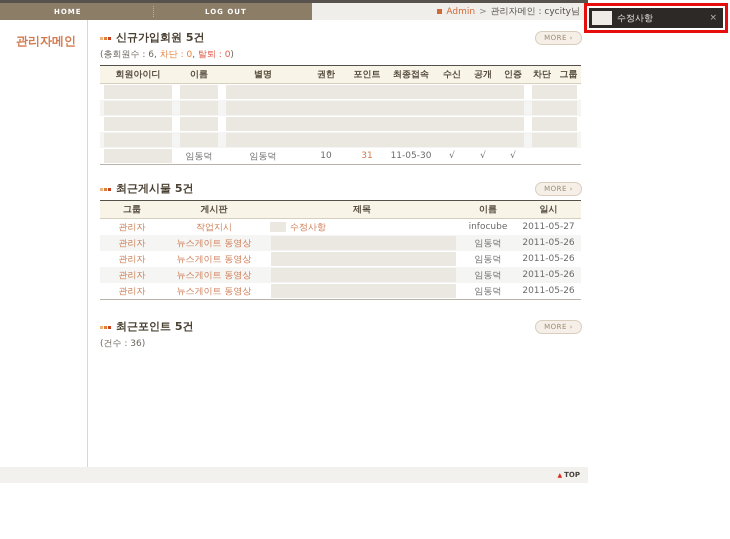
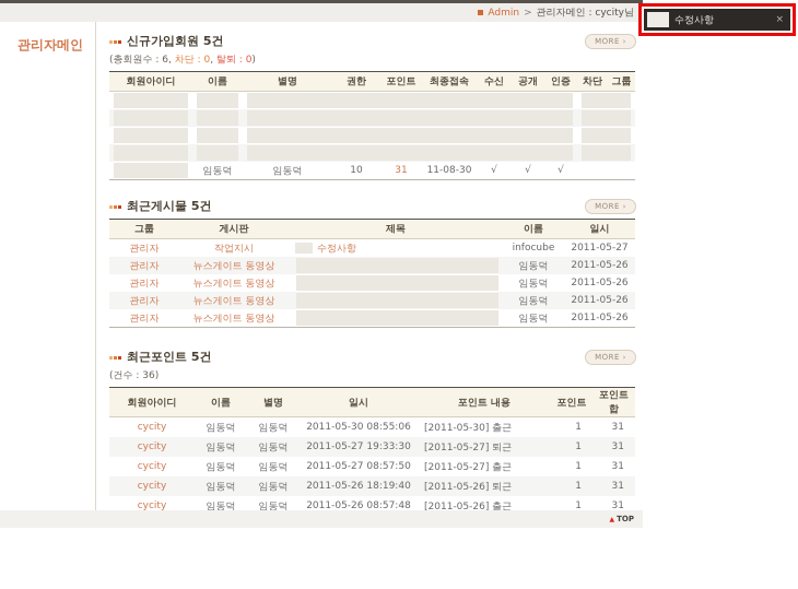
- HOME
- LOG OUT
  Admin
  >
  관리자메인 : cycity님
  관리자메인
  신규가입회원 5건
  MORE ›
  (총회원수 : 6, 차단 : 0, 탈퇴 : 0)
  회원아이디	이름	별명	권한	포인트	최종접속	수신	공개	인증	차단	그룹
- 	임동덕	임동덕	10	31	11-05-30	√	√	√
+ 	임동덕	임동덕	10	31	11-08-30	√	√	√
  최근게시물 5건
  MORE ›
  그룹	게시판	제목	이름	일시
  관리자	작업지시	수정사항	infocube	2011-05-27
  관리자	뉴스게이트 동영상		임동덕	2011-05-26
  관리자	뉴스게이트 동영상		임동덕	2011-05-26
  관리자	뉴스게이트 동영상		임동덕	2011-05-26
  관리자	뉴스게이트 동영상		임동덕	2011-05-26
  최근포인트 5건
  MORE ›
  (건수 : 36)
+ 회원아이디	이름	별명	일시	포인트 내용	포인트	포인트합
+ cycity	임동덕	임동덕	2011-05-30 08:55:06	[2011-05-30] 출근	1	31
+ cycity	임동덕	임동덕	2011-05-27 19:33:30	[2011-05-27] 퇴근	1	31
+ cycity	임동덕	임동덕	2011-05-27 08:57:50	[2011-05-27] 출근	1	31
+ cycity	임동덕	임동덕	2011-05-26 18:19:40	[2011-05-26] 퇴근	1	31
+ cycity	임동덕	임동덕	2011-05-26 08:57:48	[2011-05-26] 출근	1	31
  TOP
  수정사항
  ×
